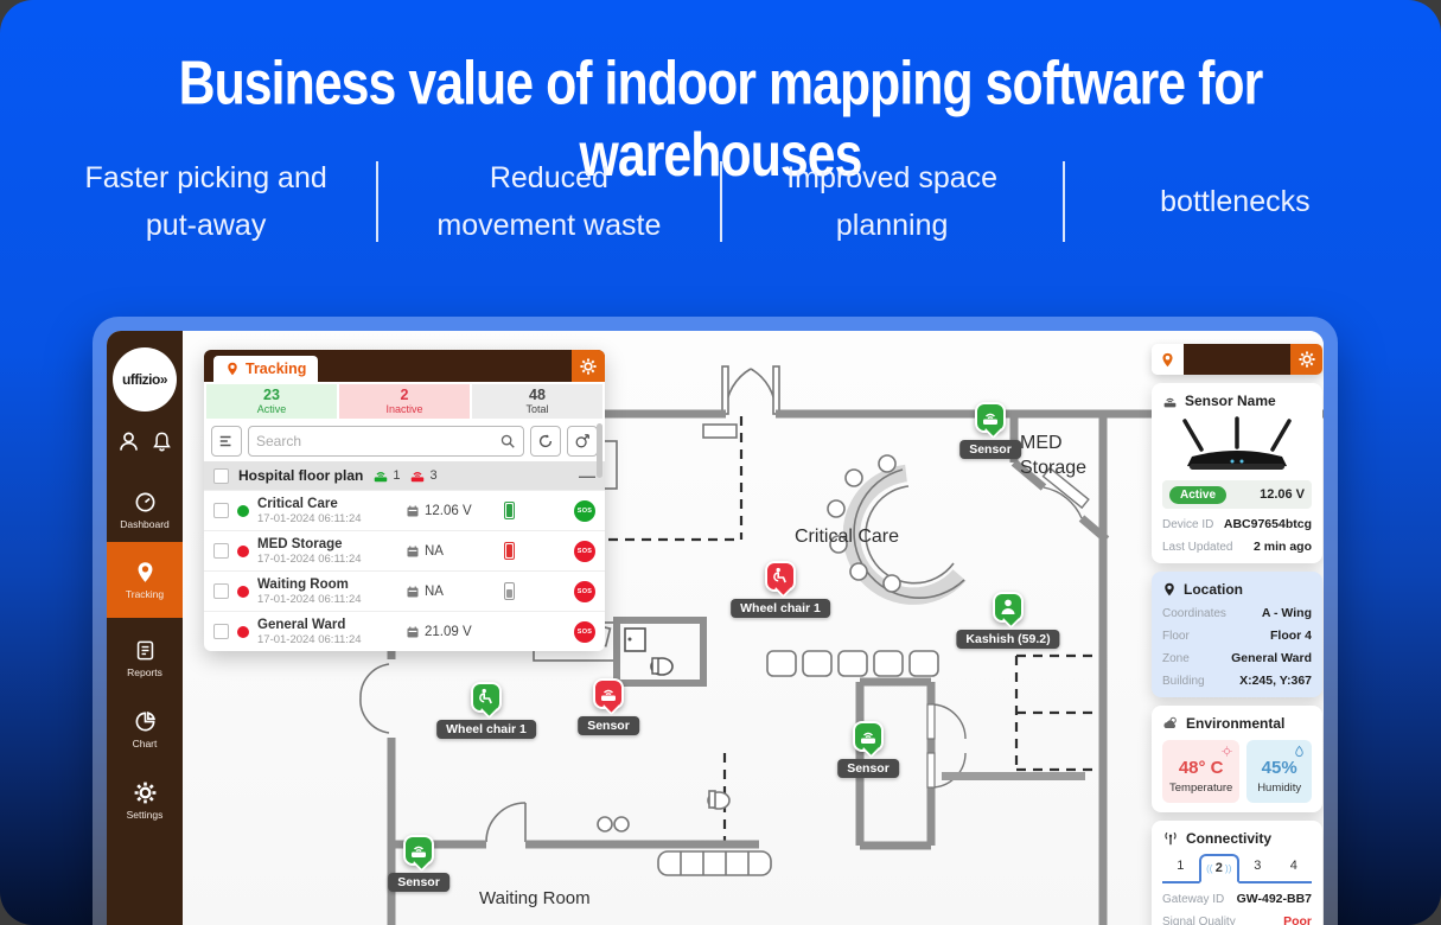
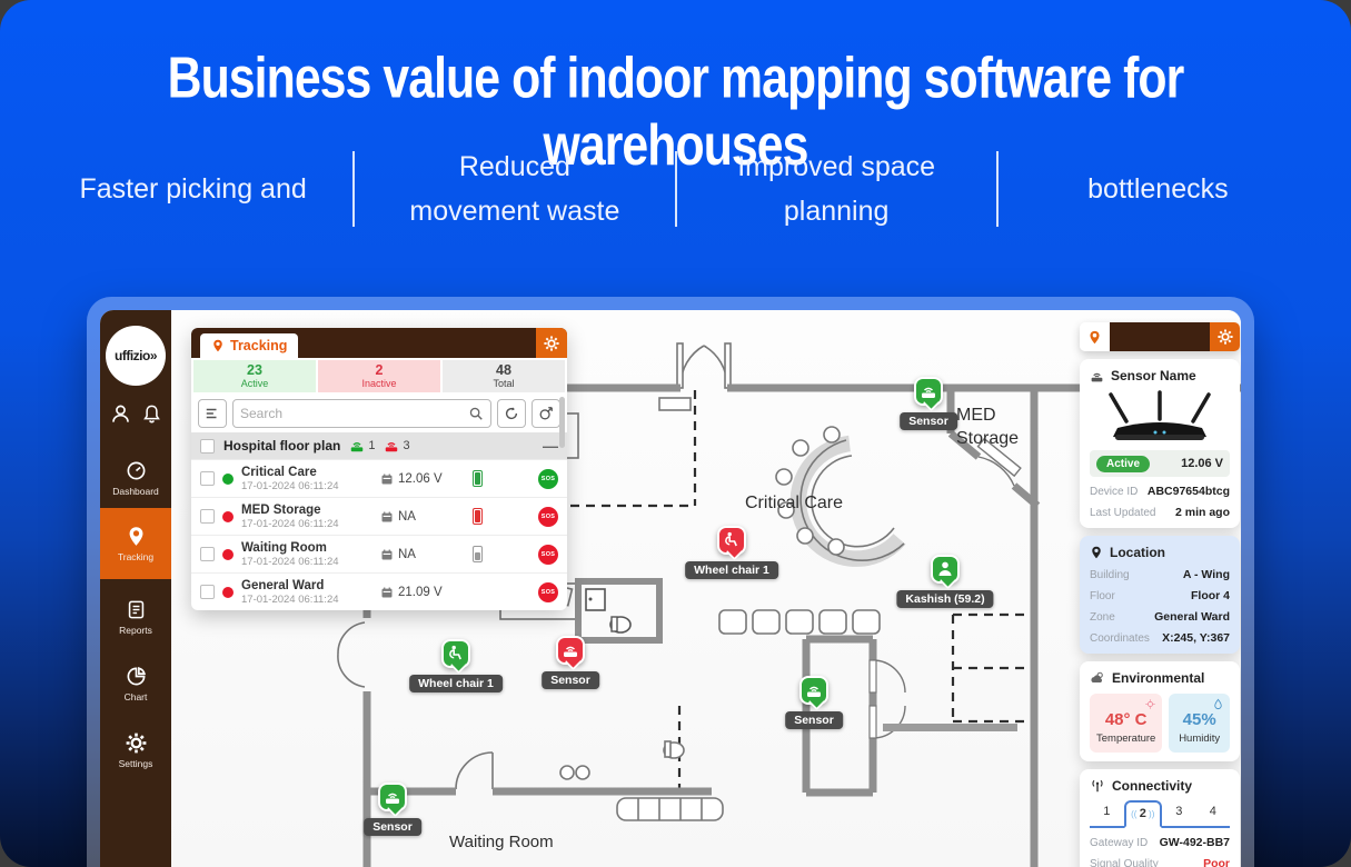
  Business value of indoor mapping software for warehouses
  Faster picking and
- put-away
  Reduced
  movement waste
  Improved space
  planning
  bottlenecks
  uffizio»
  Dashboard
  Tracking
  Reports
  Chart
  Settings
  MED
  Storage
  Critical Care
  Waiting Room
  Sensor
  Wheel chair 1
  Kashish (59.2)
  Wheel chair 1
  Sensor
  Sensor
  Sensor
  Tracking
  23
  Active
  2
  Inactive
  48
  Total
  Search
  Hospital floor plan
  1
  3
  —
  Critical Care
  17-01-2024 06:11:24
  12.06 V
  MED Storage
  17-01-2024 06:11:24
  NA
  Waiting Room
  17-01-2024 06:11:24
  NA
  General Ward
  17-01-2024 06:11:24
  21.09 V
  Sensor Name
  Active
  12.06 V
  Device ID
  ABC97654btcg
  Last Updated
  2 min ago
  Location
- Coordinates
+ Building
  A - Wing
  Floor
  Floor 4
  Zone
  General Ward
- Building
+ Coordinates
  X:245, Y:367
  Environmental
  48° C
  Temperature
  45%
  Humidity
  Connectivity
  1
  (( 2 ))
  3
  4
  Gateway ID
  GW-492-BB7
  Signal Quality
  Poor
